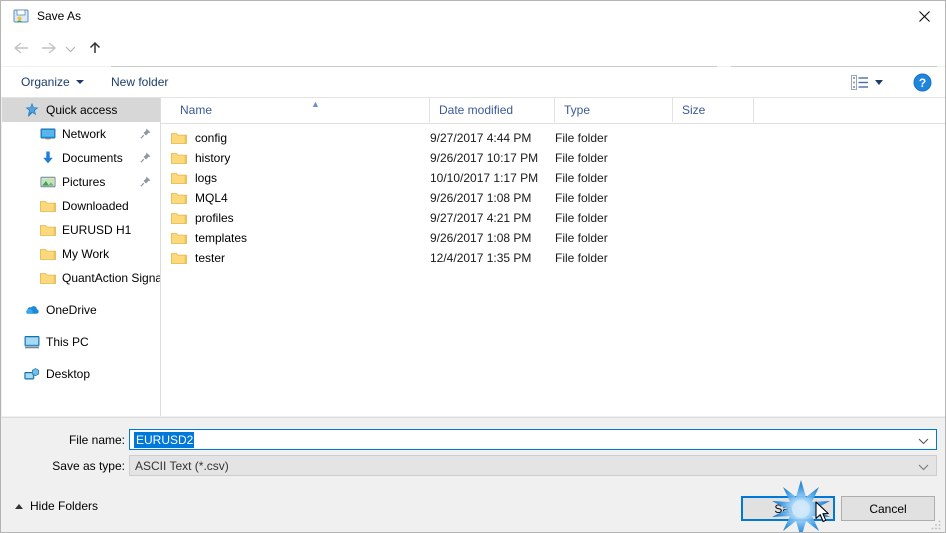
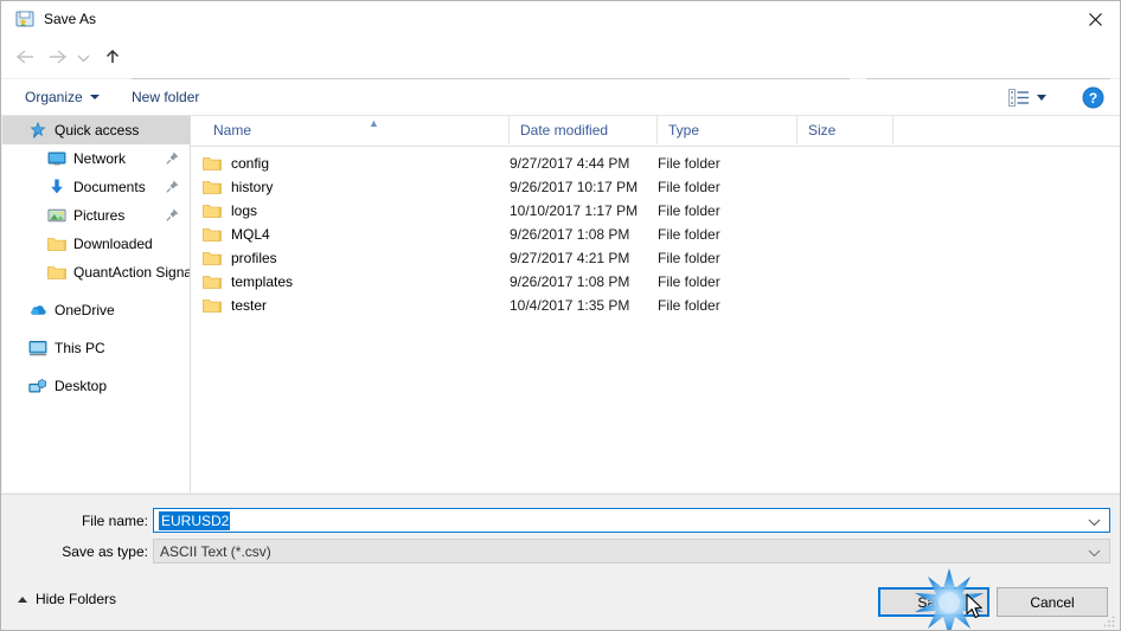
  Save As
  Organize
  New folder
  ?
  Quick access
  Network
  Documents
  Pictures
  Downloaded
- EURUSD H1
- My Work
  QuantAction Signa
  OneDrive
  This PC
  Desktop
  Name
  ▲
  Date modified
  Type
  Size
  config
  9/27/2017 4:44 PM
  File folder
  history
  9/26/2017 10:17 PM
  File folder
  logs
  10/10/2017 1:17 PM
  File folder
  MQL4
  9/26/2017 1:08 PM
  File folder
  profiles
  9/27/2017 4:21 PM
  File folder
  templates
  9/26/2017 1:08 PM
  File folder
  tester
- 12/4/2017 1:35 PM
+ 10/4/2017 1:35 PM
  File folder
  File name:
  EURUSD2
  Save as type:
  ASCII Text (*.csv)
  Hide Folders
  Cancel
